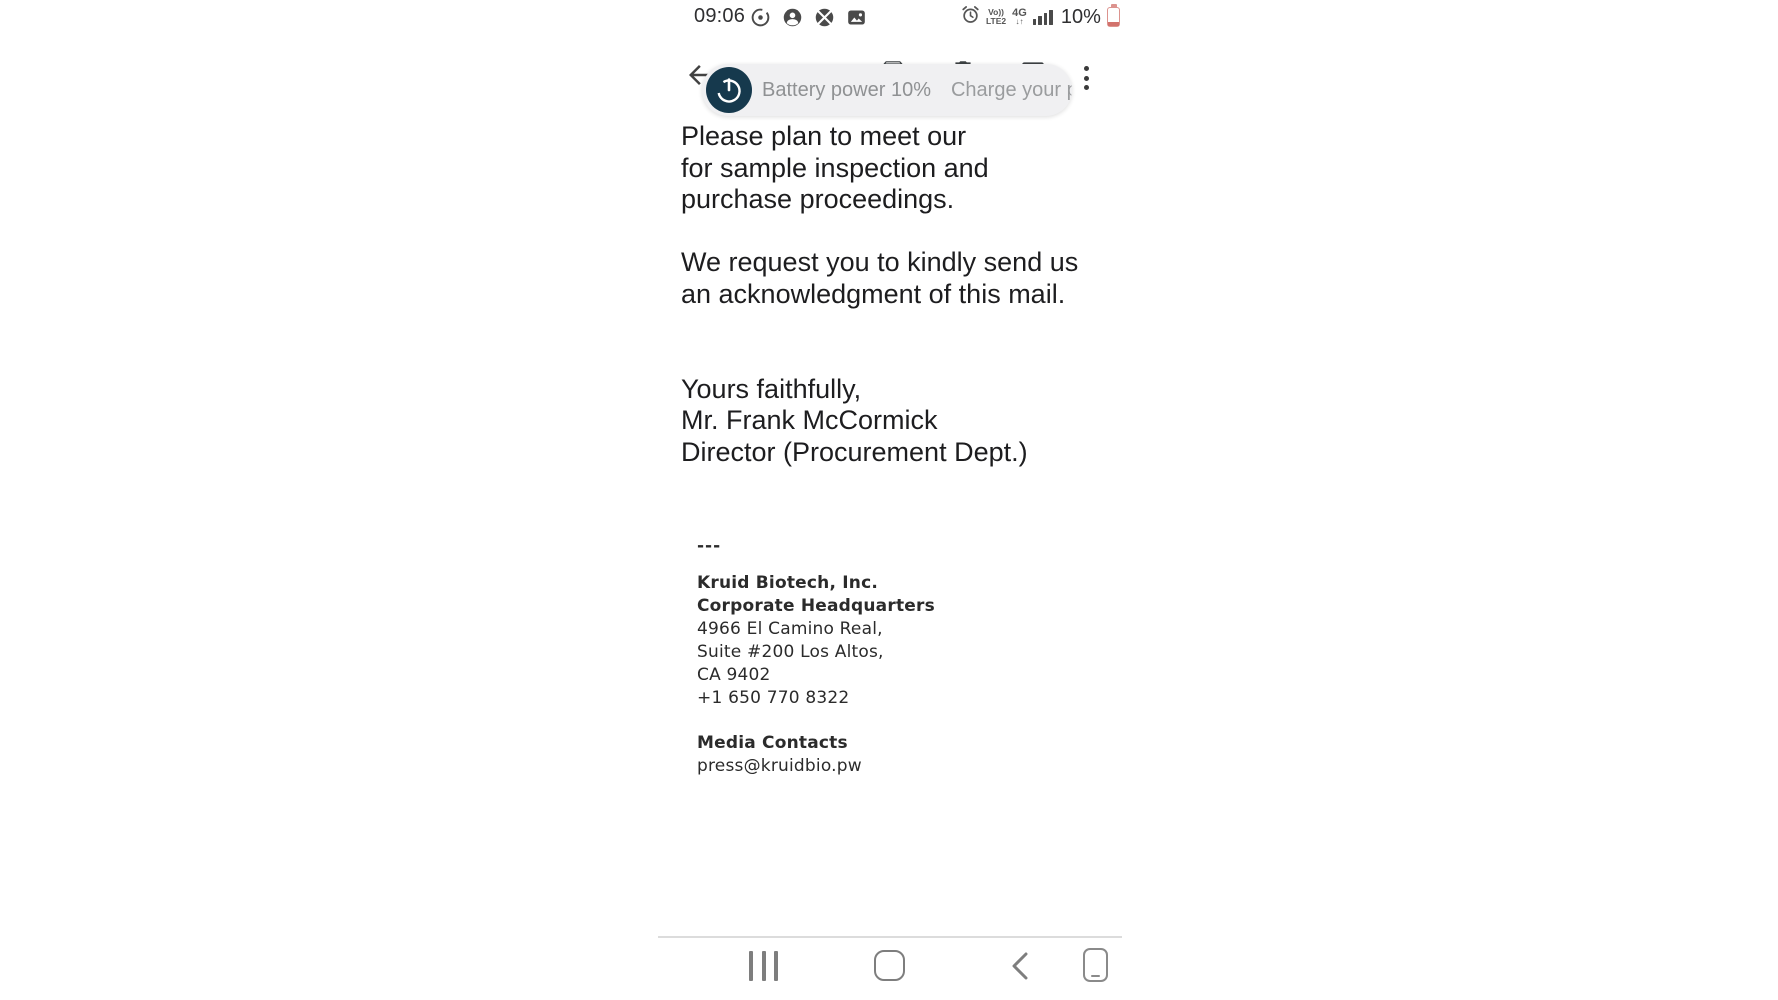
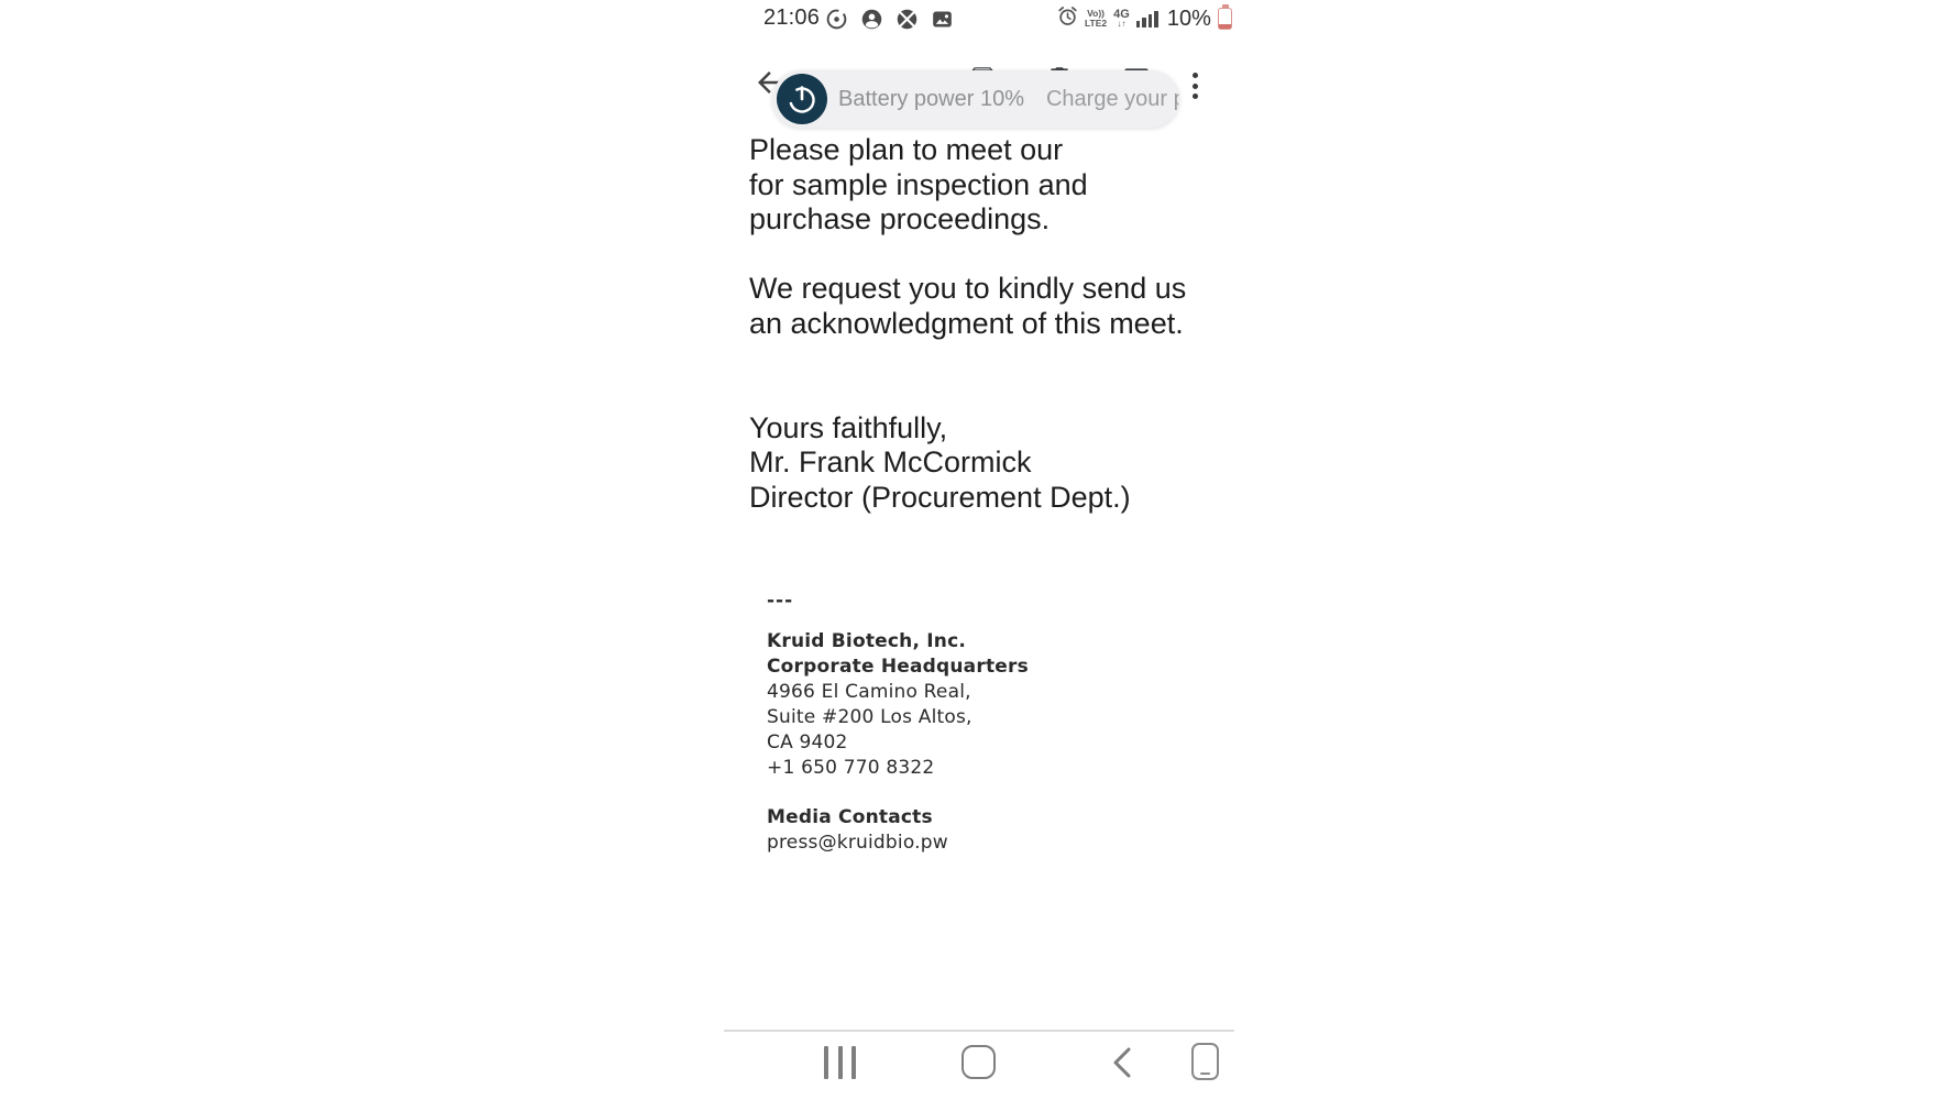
- 09:06
+ 21:06
  Vo))
  LTE2
  4G
  ↓↑
  10%
  Battery power 10%
  Charge your
  Please plan to meet our
  for sample inspection and
  purchase proceedings.
  We request you to kindly send us
- an acknowledgment of this mail.
+ an acknowledgment of this meet.
  Yours faithfully,
  Mr. Frank McCormick
  Director (Procurement Dept.)
  ---
  Kruid Biotech, Inc.
  Corporate Headquarters
  4966 El Camino Real,
  Suite #200 Los Altos,
  CA 9402
  +1 650 770 8322
  Media Contacts
  press@kruidbio.pw
